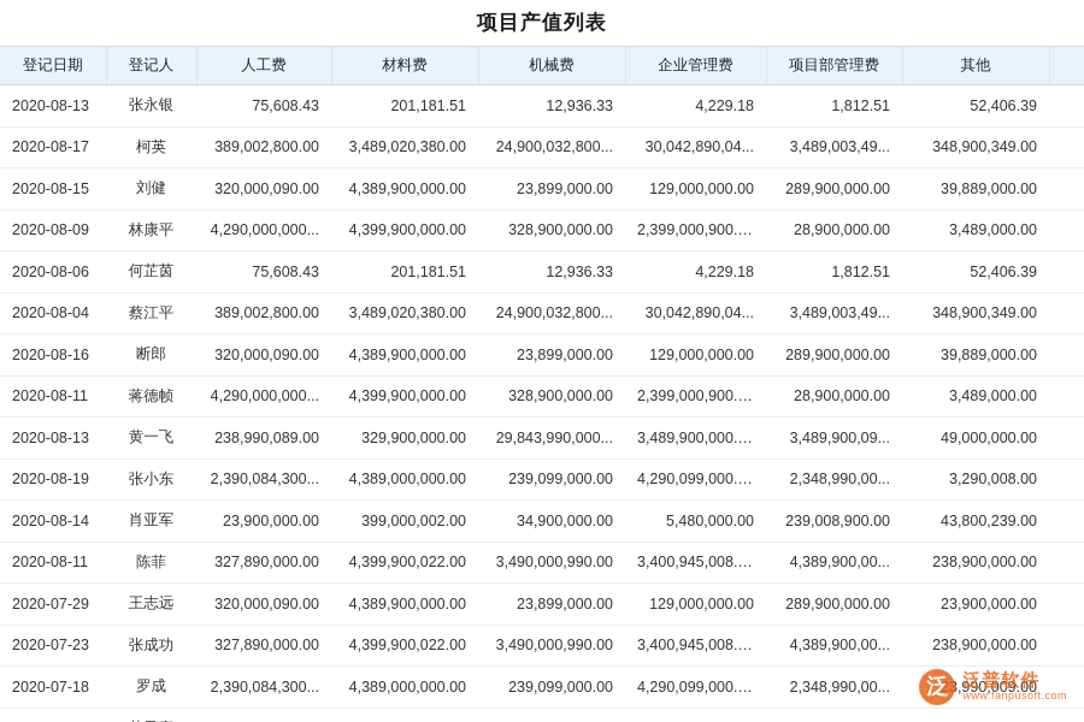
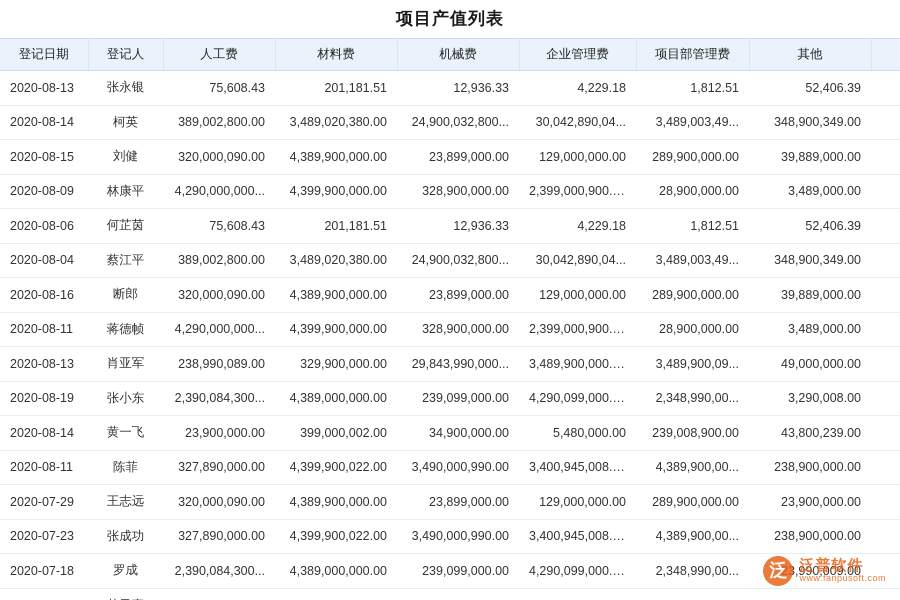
  项目产值列表
  登记日期	登记人	人工费	材料费	机械费	企业管理费	项目部管理费	其他
  2020-08-13	张永银	75,608.43	201,181.51	12,936.33	4,229.18	1,812.51	52,406.39
- 2020-08-17	柯英	389,002,800.00	3,489,020,380.00	24,900,032,800...	30,042,890,04...	3,489,003,49...	348,900,349.00
+ 2020-08-14	柯英	389,002,800.00	3,489,020,380.00	24,900,032,800...	30,042,890,04...	3,489,003,49...	348,900,349.00
  2020-08-15	刘健	320,000,090.00	4,389,900,000.00	23,899,000.00	129,000,000.00	289,900,000.00	39,889,000.00
  2020-08-09	林康平	4,290,000,000...	4,399,900,000.00	328,900,000.00	2,399,000,900.00	28,900,000.00	3,489,000.00
  2020-08-06	何芷茵	75,608.43	201,181.51	12,936.33	4,229.18	1,812.51	52,406.39
  2020-08-04	蔡江平	389,002,800.00	3,489,020,380.00	24,900,032,800...	30,042,890,04...	3,489,003,49...	348,900,349.00
  2020-08-16	断郎	320,000,090.00	4,389,900,000.00	23,899,000.00	129,000,000.00	289,900,000.00	39,889,000.00
  2020-08-11	蒋德帧	4,290,000,000...	4,399,900,000.00	328,900,000.00	2,399,000,900.00	28,900,000.00	3,489,000.00
- 2020-08-13	黄一飞	238,990,089.00	329,900,000.00	29,843,990,000...	3,489,900,000.00	3,489,900,09...	49,000,000.00
+ 2020-08-13	肖亚军	238,990,089.00	329,900,000.00	29,843,990,000...	3,489,900,000.00	3,489,900,09...	49,000,000.00
  2020-08-19	张小东	2,390,084,300...	4,389,000,000.00	239,099,000.00	4,290,099,000.00	2,348,990,00...	3,290,008.00
- 2020-08-14	肖亚军	23,900,000.00	399,000,002.00	34,900,000.00	5,480,000.00	239,008,900.00	43,800,239.00
+ 2020-08-14	黄一飞	23,900,000.00	399,000,002.00	34,900,000.00	5,480,000.00	239,008,900.00	43,800,239.00
  2020-08-11	陈菲	327,890,000.00	4,399,900,022.00	3,490,000,990.00	3,400,945,008.00	4,389,900,00...	238,900,000.00
  2020-07-29	王志远	320,000,090.00	4,389,900,000.00	23,899,000.00	129,000,000.00	289,900,000.00	23,900,000.00
  2020-07-23	张成功	327,890,000.00	4,399,900,022.00	3,490,000,990.00	3,400,945,008.00	4,389,900,00...	238,900,000.00
  2020-07-18	罗成	2,390,084,300...	4,389,000,000.00	239,099,000.00	4,290,099,000.00	2,348,990,00...	23,990,009.00
  泛
  泛普软件
  www.fanpusoft.com
